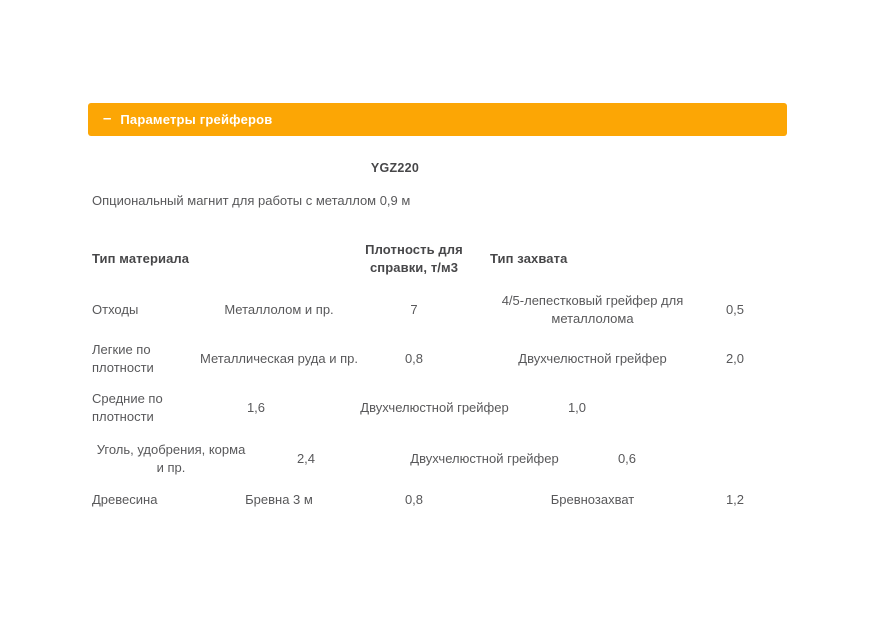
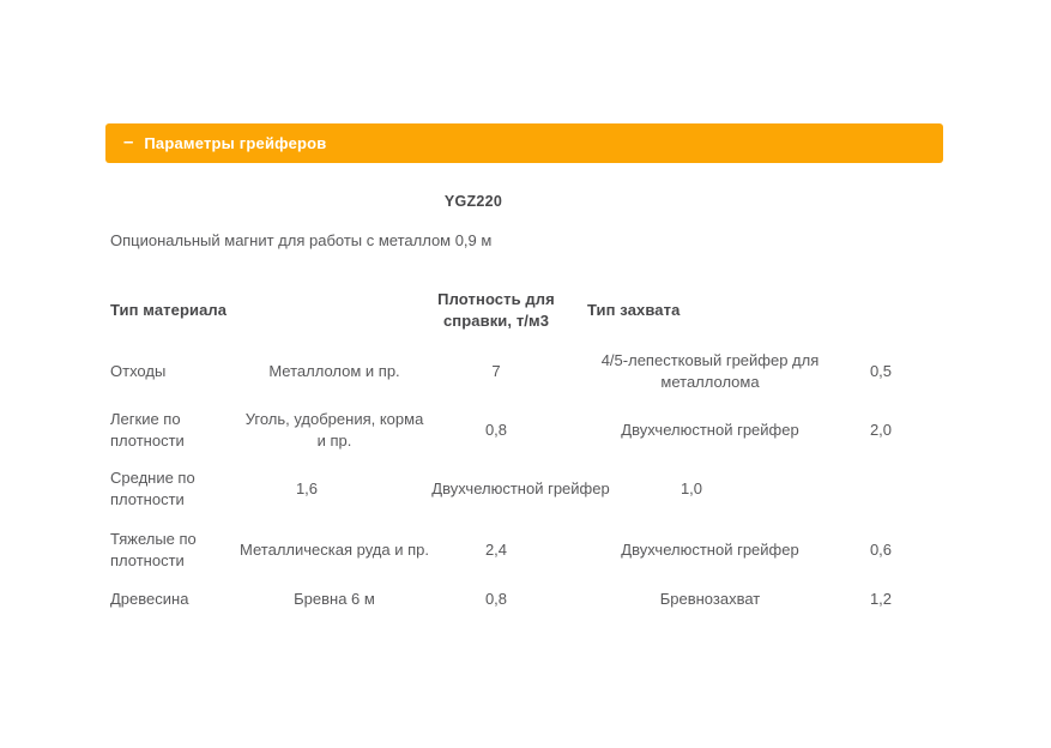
  –
  Параметры грейферов
  YGZ220
  Опциональный магнит для работы с металло
  0,9 м
  Тип материала
  Плотность для справки, т/м3
  Тип захвата
  Отходы
  Металлолом и пр.
  7
  4/5-лепестковый грейфер для металлолома
  0,5
  Легкие по плотности
- Металлическая руда и пр.
+ Уголь, удобрения, корма и пр.
  0,8
  Двухчелюстной грейфер
  2,0
  Средние по плотности
  1,6
  Двухчелюстной грейфер
  1,0
+ Тяжелые по плотности
- Уголь, удобрения, корма и пр.
+ Металлическая руда и пр.
  2,4
  Двухчелюстной грейфер
  0,6
  Древесина
- Бревна 3 м
+ Бревна 6 м
  0,8
  Бревнозахват
  1,2
